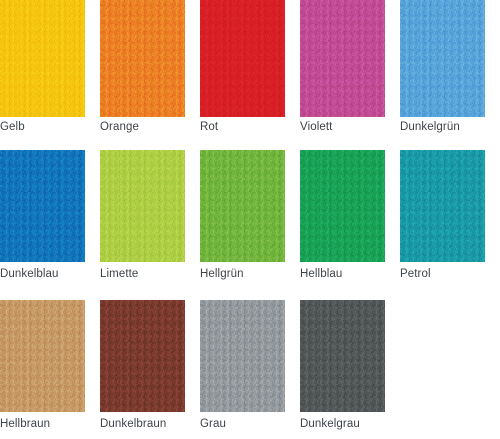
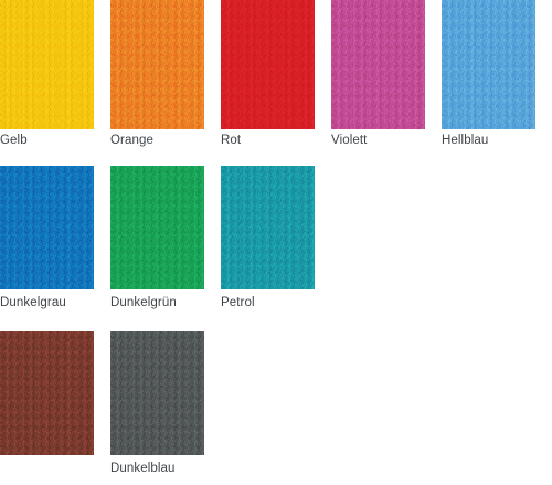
  Gelb
  Orange
  Rot
  Violett
- Dunkelgrün
+ Hellblau
- Dunkelblau
+ Dunkelgrau
- Limette
- Hellgrün
- Hellblau
+ Dunkelgrün
  Petrol
- Hellbraun
- Dunkelbraun
- Grau
- Dunkelgrau
+ Dunkelblau
